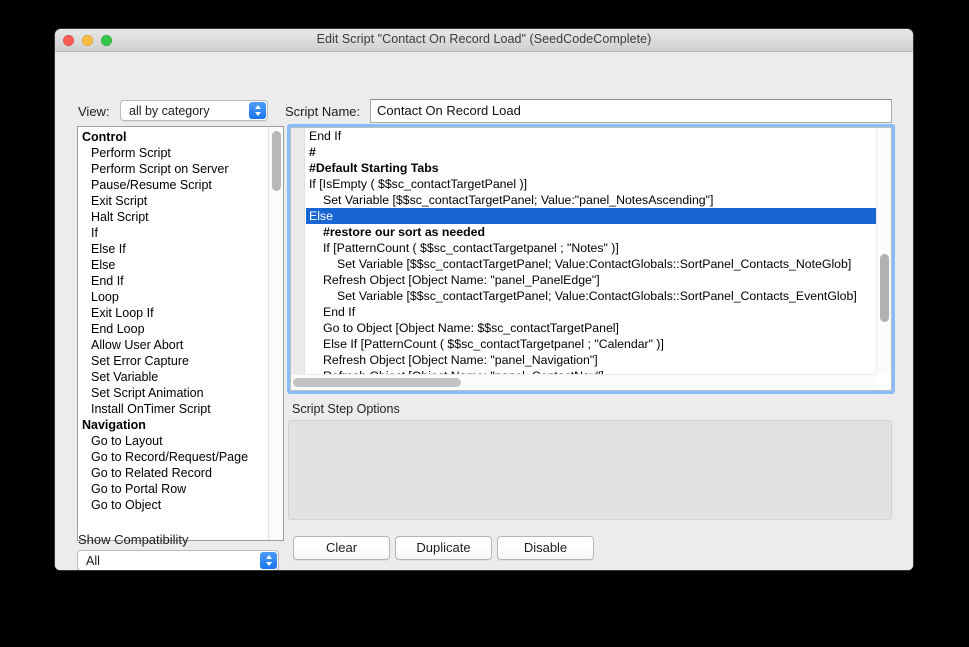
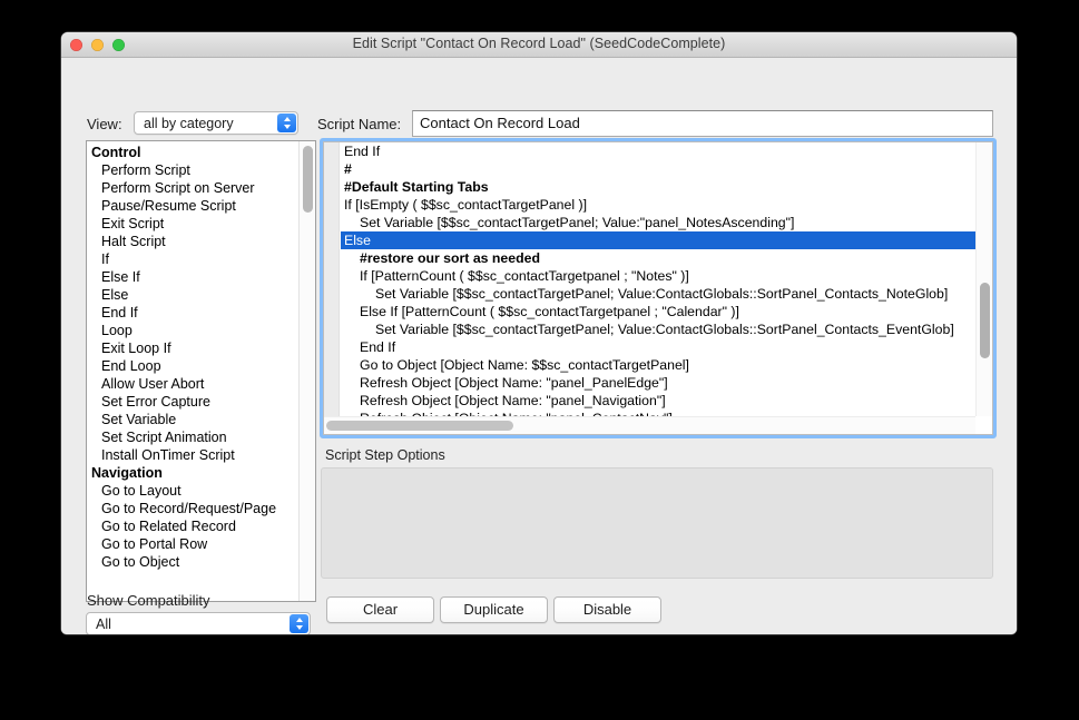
  Edit Script "Contact On Record Load" (SeedCodeComplete)
  View:
  all by category
  Script Name:
  Contact On Record Load
  Control
  Perform Script
  Perform Script on Server
  Pause/Resume Script
  Exit Script
  Halt Script
  If
  Else If
  Else
  End If
  Loop
  Exit Loop If
  End Loop
  Allow User Abort
  Set Error Capture
  Set Variable
  Set Script Animation
  Install OnTimer Script
  Navigation
  Go to Layout
  Go to Record/Request/Page
  Go to Related Record
  Go to Portal Row
  Go to Object
  Show Compatibility
  All
  End If
  #
  #Default Starting Tabs
  If [IsEmpty ( $$sc_contactTargetPanel )]
  Set Variable [$$sc_contactTargetPanel; Value:"panel_NotesAscending"]
  Else
  #restore our sort as needed
  If [PatternCount ( $$sc_contactTargetpanel ; "Notes" )]
  Set Variable [$$sc_contactTargetPanel; Value:ContactGlobals::SortPanel_Contacts_NoteGlob]
- Refresh Object [Object Name: "panel_PanelEdge"]
+ Else If [PatternCount ( $$sc_contactTargetpanel ; "Calendar" )]
  Set Variable [$$sc_contactTargetPanel; Value:ContactGlobals::SortPanel_Contacts_EventGlob]
  End If
  Go to Object [Object Name: $$sc_contactTargetPanel]
- Else If [PatternCount ( $$sc_contactTargetpanel ; "Calendar" )]
+ Refresh Object [Object Name: "panel_PanelEdge"]
  Refresh Object [Object Name: "panel_Navigation"]
  Script Step Options
  Clear
  Duplicate
  Disable
